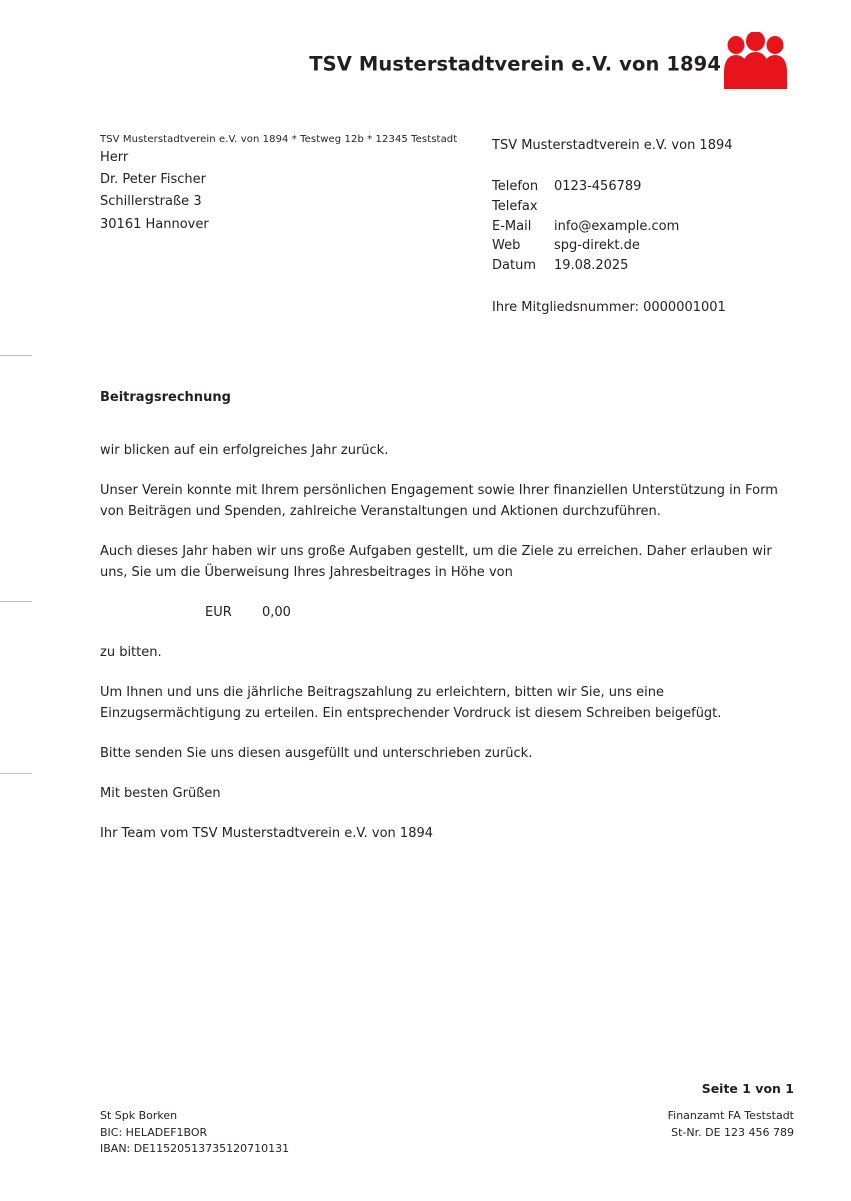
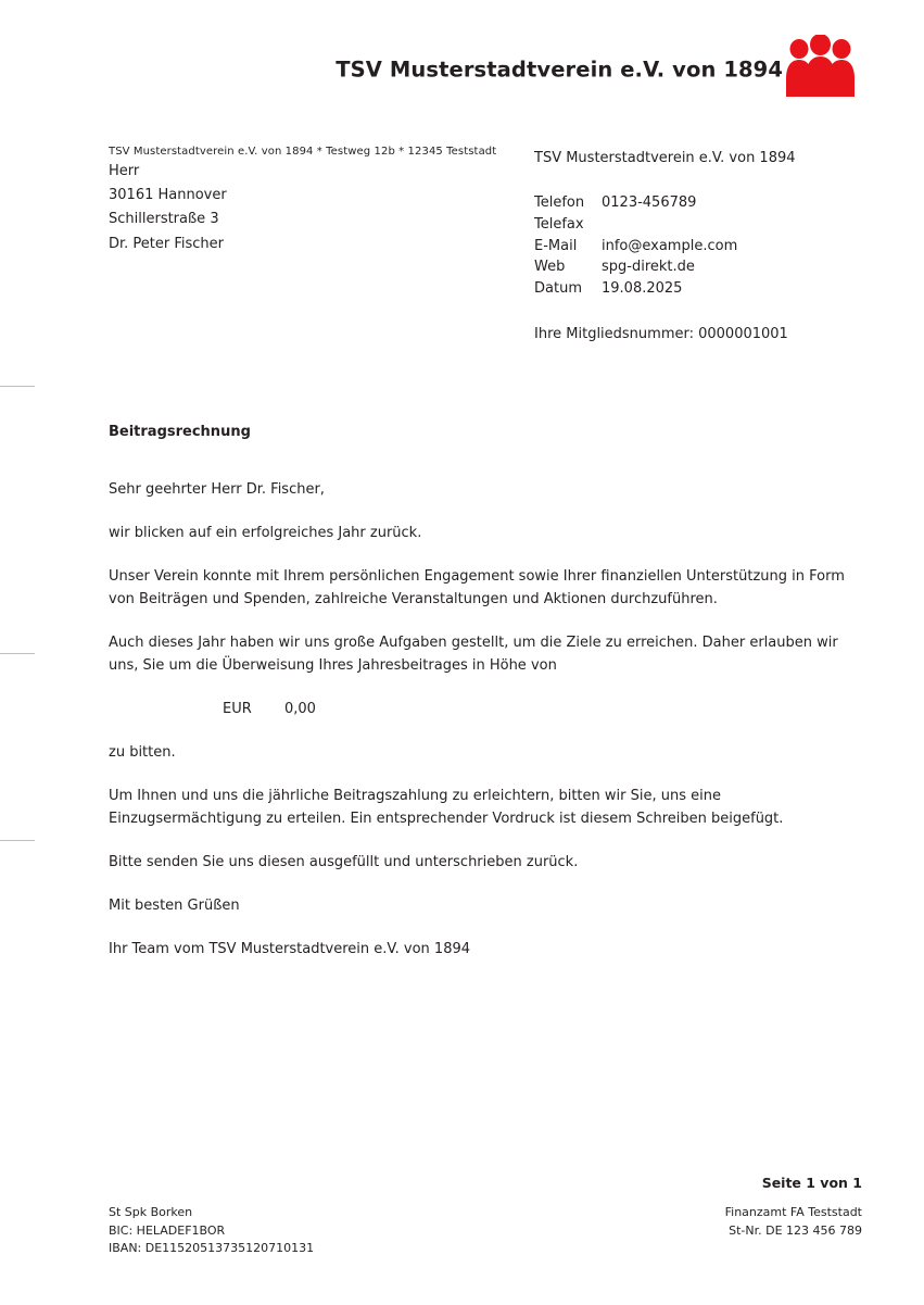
  TSV Musterstadtverein e.V. von 1894
  TSV Musterstadtverein e.V. von 1894 * Testweg 12b * 12345 Teststadt
  Herr
- Dr. Peter Fischer
+ 30161 Hannover
  Schillerstraße 3
- 30161 Hannover
+ Dr. Peter Fischer
  TSV Musterstadtverein e.V. von 1894
  Telefon	0123-456789
  Telefax
  E-Mail	info@example.com
  Web	spg-direkt.de
  Datum	19.08.2025
  Ihre Mitgliedsnummer: 0000001001
  Beitragsrechnung
+ Sehr geehrter Herr Dr. Fischer,
  wir blicken auf ein erfolgreiches Jahr zurück.
  Unser Verein konnte mit Ihrem persönlichen Engagement sowie Ihrer finanziellen Unterstützung in Form von Beiträgen und Spenden, zahlreiche Veranstaltungen und Aktionen durchzuführen.
  Auch dieses Jahr haben wir uns große Aufgaben gestellt, um die Ziele zu erreichen. Daher erlauben wir uns, Sie um die Überweisung Ihres Jahresbeitrages in Höhe von
  EUR 0,00
  zu bitten.
  Um Ihnen und uns die jährliche Beitragszahlung zu erleichtern, bitten wir Sie, uns eine Einzugsermächtigung zu erteilen. Ein entsprechender Vordruck ist diesem Schreiben beigefügt.
  Bitte senden Sie uns diesen ausgefüllt und unterschrieben zurück.
  Mit besten Grüßen
  Ihr Team vom TSV Musterstadtverein e.V. von 1894
  Seite 1 von 1
  St Spk Borken
  BIC: HELADEF1BOR
  IBAN: DE11520513735120710131
  Finanzamt FA Teststadt
  St-Nr. DE 123 456 789
